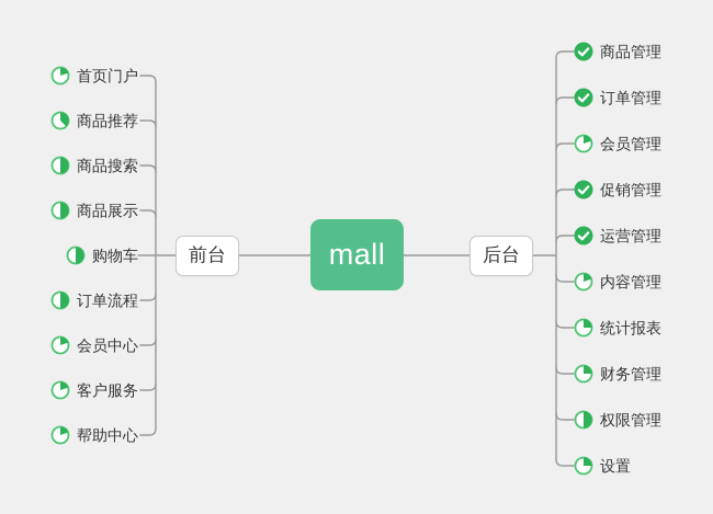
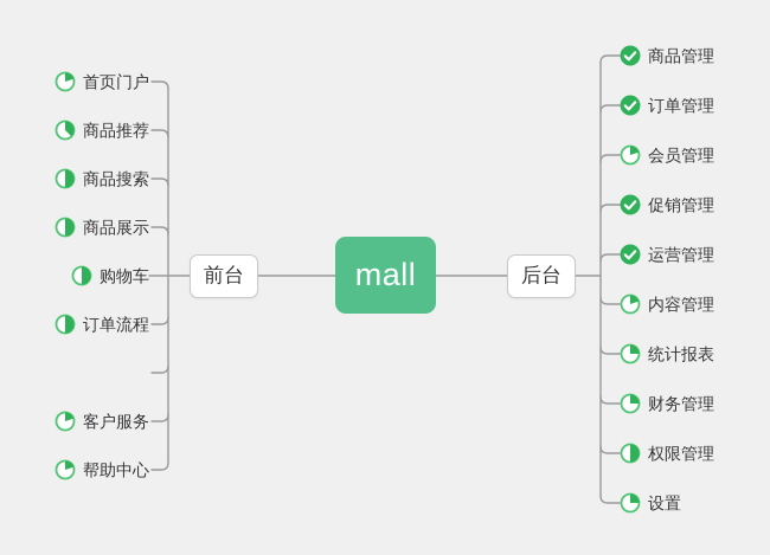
  mall
  前台
  后台
  首页门户
  商品推荐
  商品搜索
  商品展示
  购物车
  订单流程
- 会员中心
  客户服务
  帮助中心
  商品管理
  订单管理
  会员管理
  促销管理
  运营管理
  内容管理
  统计报表
  财务管理
  权限管理
  设置
